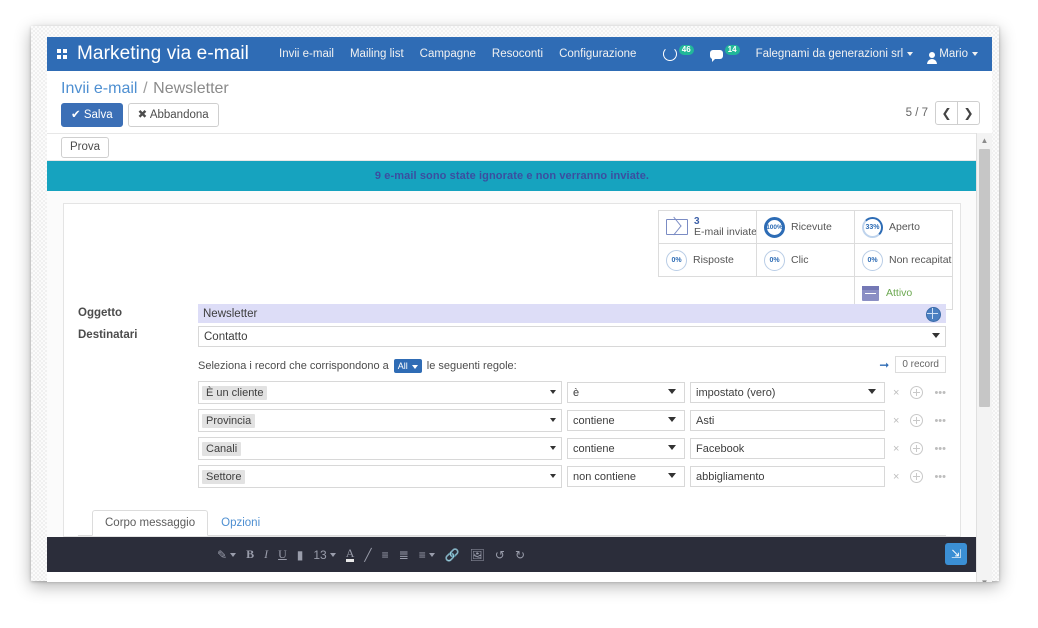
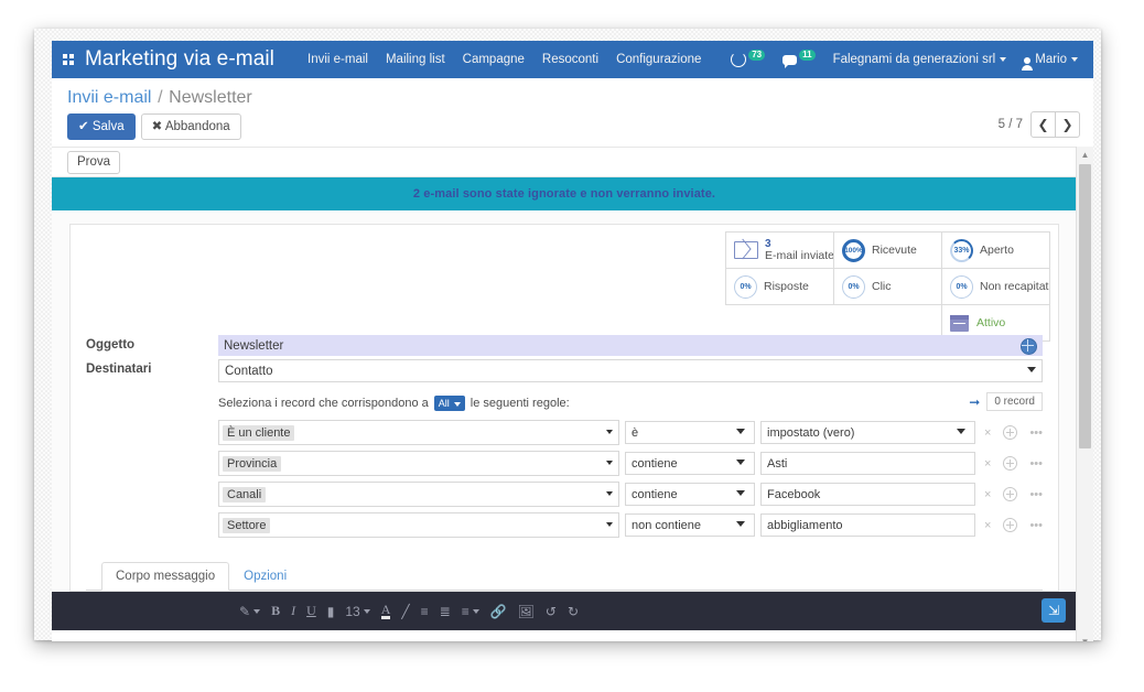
  Marketing via e-mail
  Invii e-mail
  Mailing list
  Campagne
  Resoconti
  Configurazione
- 46
+ 73
- 14
+ 11
  Falegnami da generazioni srl
  Mario
  Invii e-mail / Newsletter
  ✔ Salva
  ✖ Abbandona
  5 / 7
  ❮
  ❯
  Prova
- 9 e-mail sono state ignorate e non verranno inviate.
+ 2 e-mail sono state ignorate e non verranno inviate.
  3
  E-mail inviate
  Ricevute
  Aperto
  Risposte
  Clic
  Non recapitat
  Attivo
  Oggetto
  Newsletter
  Destinatari
  Contatto
  Seleziona i record che corrispondono a
  All
  le seguenti regole:
  ➞
  0 record
  È un cliente
  è
  impostato (vero)
  ×
  •••
  Provincia
  contiene
  Asti
  ×
  •••
  Canali
  contiene
  Facebook
  ×
  •••
  Settore
  non contiene
  abbigliamento
  ×
  •••
  Corpo messaggio
  Opzioni
  ✎
  B
  I
  U
  ▮
  13
  A
  ╱
  ≡
  ≣
  ≡
  🔗
  🖼
  ↺
  ↻
  ⇲
  ▲
